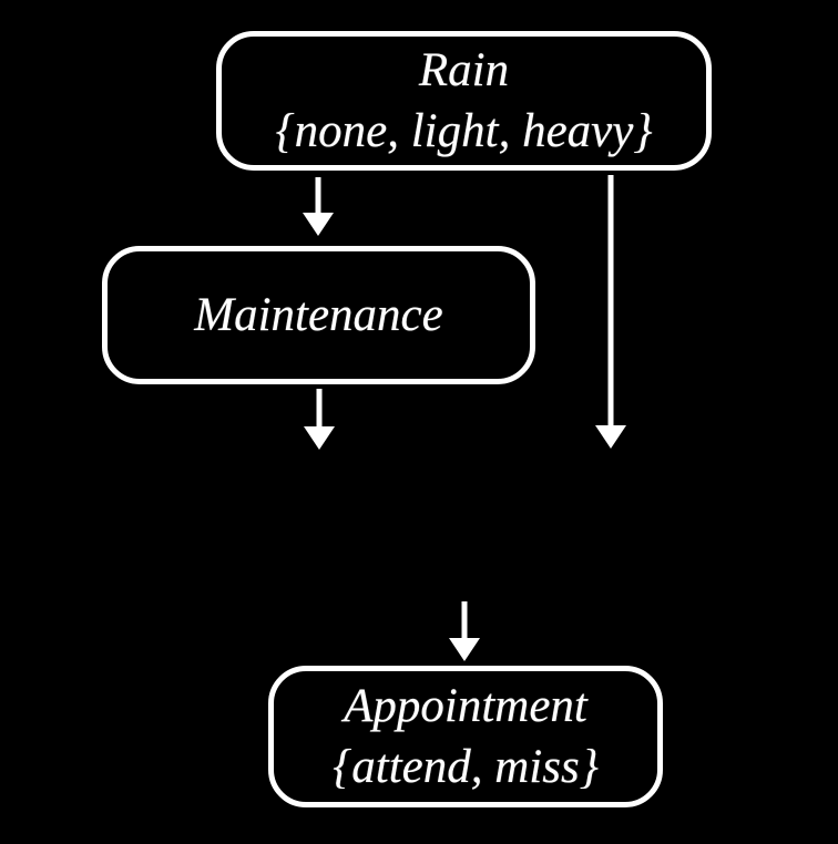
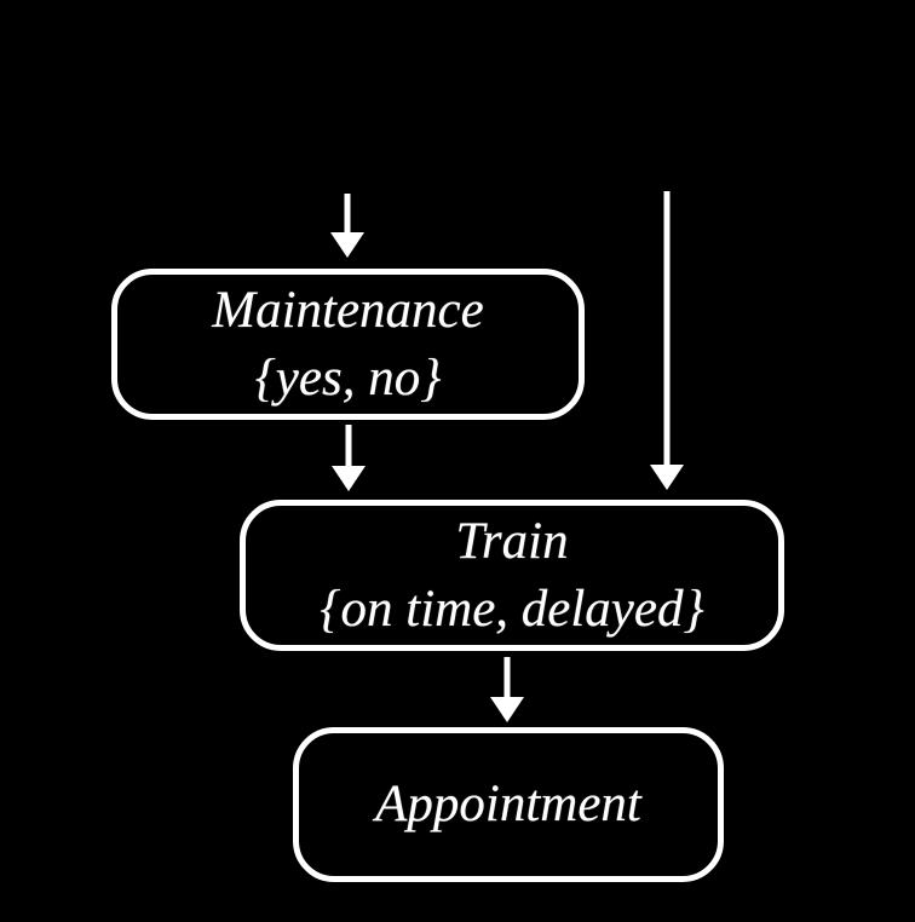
- Rain
- {none, light, heavy}
  Maintenance
+ {yes, no}
+ Train
+ {on time, delayed}
  Appointment
- {attend, miss}
